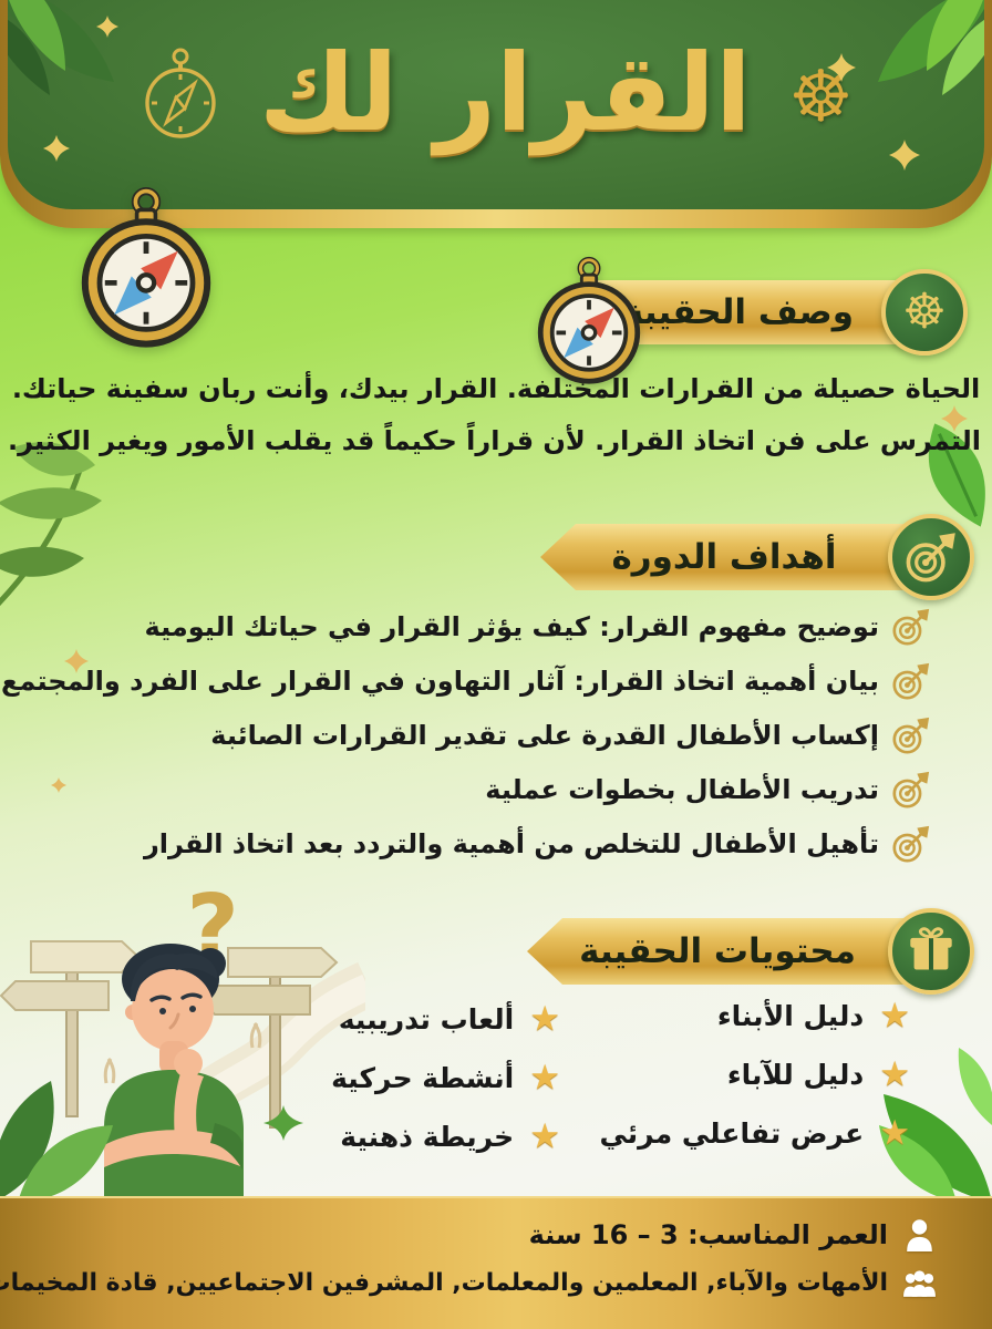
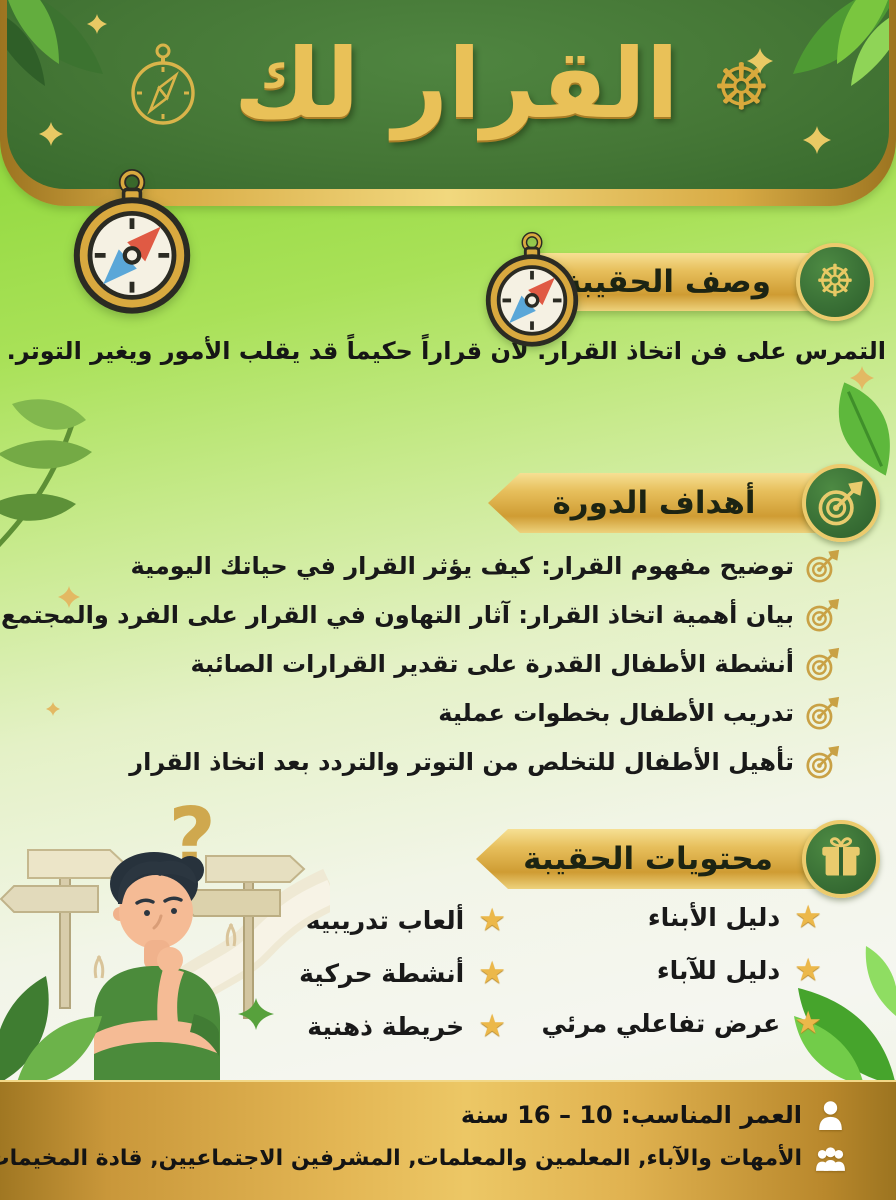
  ☸
  القرار لك
  وصف الحقيب
  ☸
- الحياة حصيلة من القرارات المختلفة. القرار بيدك، وأنت ربان سفينة حياتك.
- التمرس على فن اتخاذ القرار. لأن قراراً حكيماً قد يقلب الأمور ويغير الكثير.
+ التمرس على فن اتخاذ القرار. لأن قراراً حكيماً قد يقلب الأمور ويغير التوتر.
  أهداف الدورة
  توضيح مفهوم القرار: كيف يؤثر القرار في حياتك اليومية
  بيان أهمية اتخاذ القرار: آثار التهاون في القرار على الفرد والمجتمع
- إكساب الأطفال القدرة على تقدير القرارات الصائبة
+ أنشطة الأطفال القدرة على تقدير القرارات الصائبة
  تدريب الأطفال بخطوات عملية
- تأهيل الأطفال للتخلص من أهمية والتردد بعد اتخاذ القرار
+ تأهيل الأطفال للتخلص من التوتر والتردد بعد اتخاذ القرار
  محتويات الحقيبة
  ★
  دليل الأبناء
  ★
  دليل للآباء
  ★
  عرض تفاعلي مرئي
  ★
  ألعاب تدريبي
  ★
  أنشطة حركية
  ★
  خريطة ذهنية
  ?
- العمر المناسب: 3 – 16 سنة
+ العمر المناسب: 10 – 16 سنة
  الأمهات والآباء, المعلمين والمعلمات, المشرفين الاجتماعيين, قادة المخيما
